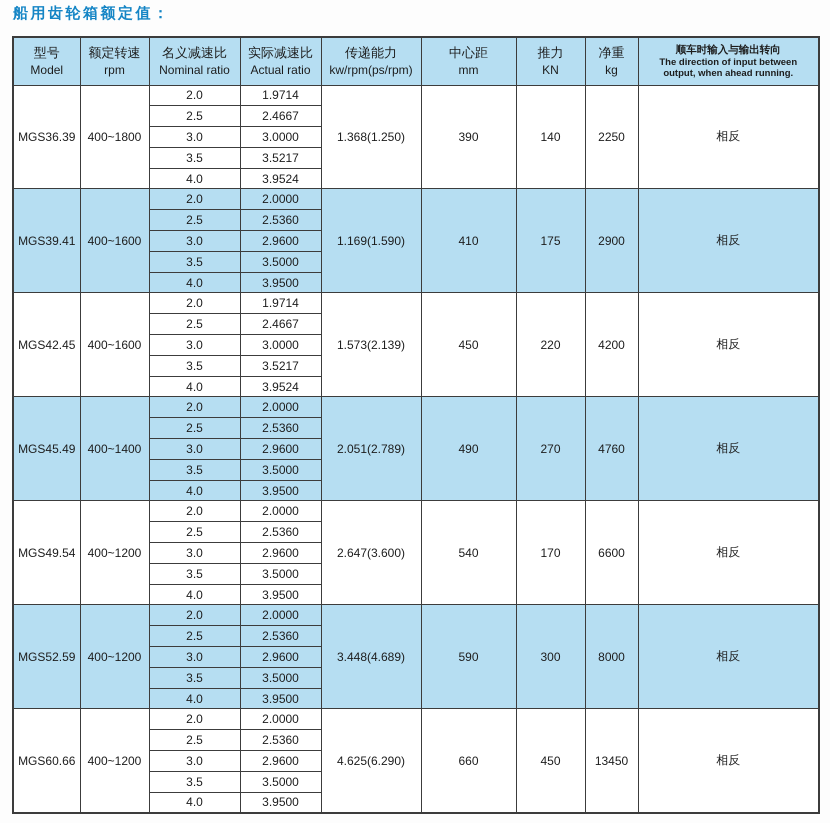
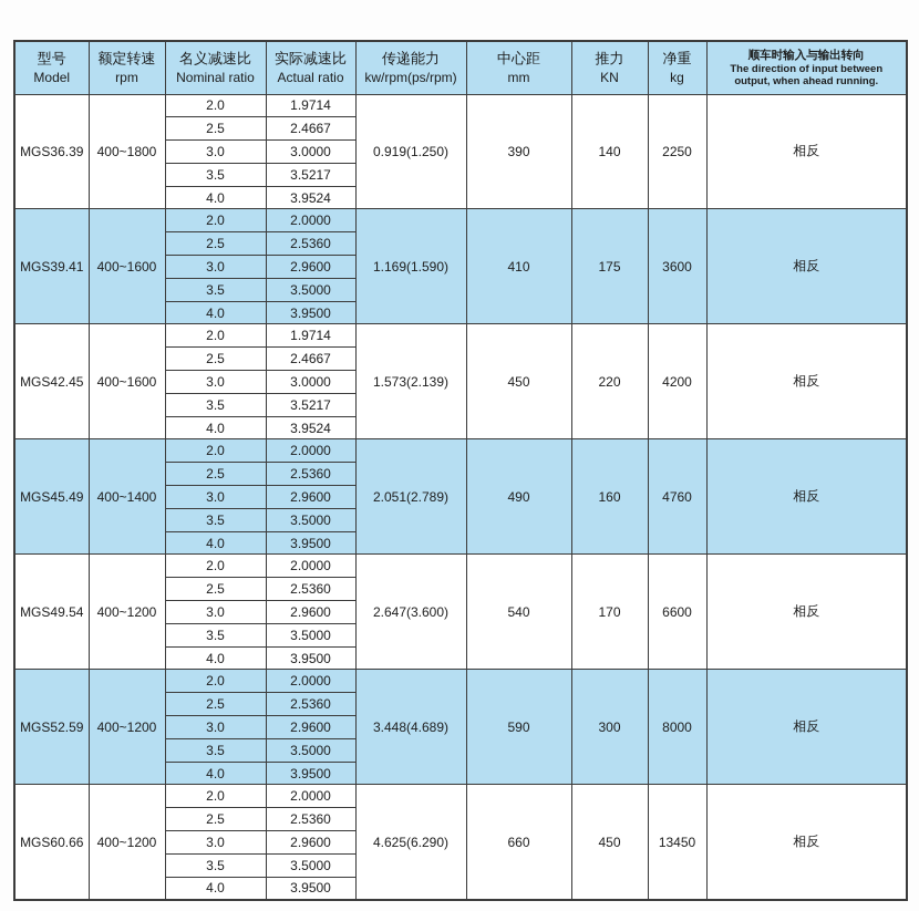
- 船用齿轮箱额定值：
  型号 Model	额定转速 rpm	名义减速比 Nominal ratio	实际减速比 Actual ratio	传递能力 kw/rpm(ps/rpm)	中心距 mm	推力 KN	净重 kg	顺车时输入与输出转向 The direction of input between output, when ahead running.
- MGS36.39	400~1800	2.0	1.9714	1.368(1.250)	390	140	2250	相反
+ MGS36.39	400~1800	2.0	1.9714	0.919(1.250)	390	140	2250	相反
  2.5	2.4667
  3.0	3.0000
  3.5	3.5217
  4.0	3.9524
- MGS39.41	400~1600	2.0	2.0000	1.169(1.590)	410	175	2900	相反
+ MGS39.41	400~1600	2.0	2.0000	1.169(1.590)	410	175	3600	相反
  2.5	2.5360
  3.0	2.9600
  3.5	3.5000
  4.0	3.9500
  MGS42.45	400~1600	2.0	1.9714	1.573(2.139)	450	220	4200	相反
  2.5	2.4667
  3.0	3.0000
  3.5	3.5217
  4.0	3.9524
- MGS45.49	400~1400	2.0	2.0000	2.051(2.789)	490	270	4760	相反
+ MGS45.49	400~1400	2.0	2.0000	2.051(2.789)	490	160	4760	相反
  2.5	2.5360
  3.0	2.9600
  3.5	3.5000
  4.0	3.9500
  MGS49.54	400~1200	2.0	2.0000	2.647(3.600)	540	170	6600	相反
  2.5	2.5360
  3.0	2.9600
  3.5	3.5000
  4.0	3.9500
  MGS52.59	400~1200	2.0	2.0000	3.448(4.689)	590	300	8000	相反
  2.5	2.5360
  3.0	2.9600
  3.5	3.5000
  4.0	3.9500
  MGS60.66	400~1200	2.0	2.0000	4.625(6.290)	660	450	13450	相反
  2.5	2.5360
  3.0	2.9600
  3.5	3.5000
  4.0	3.9500
